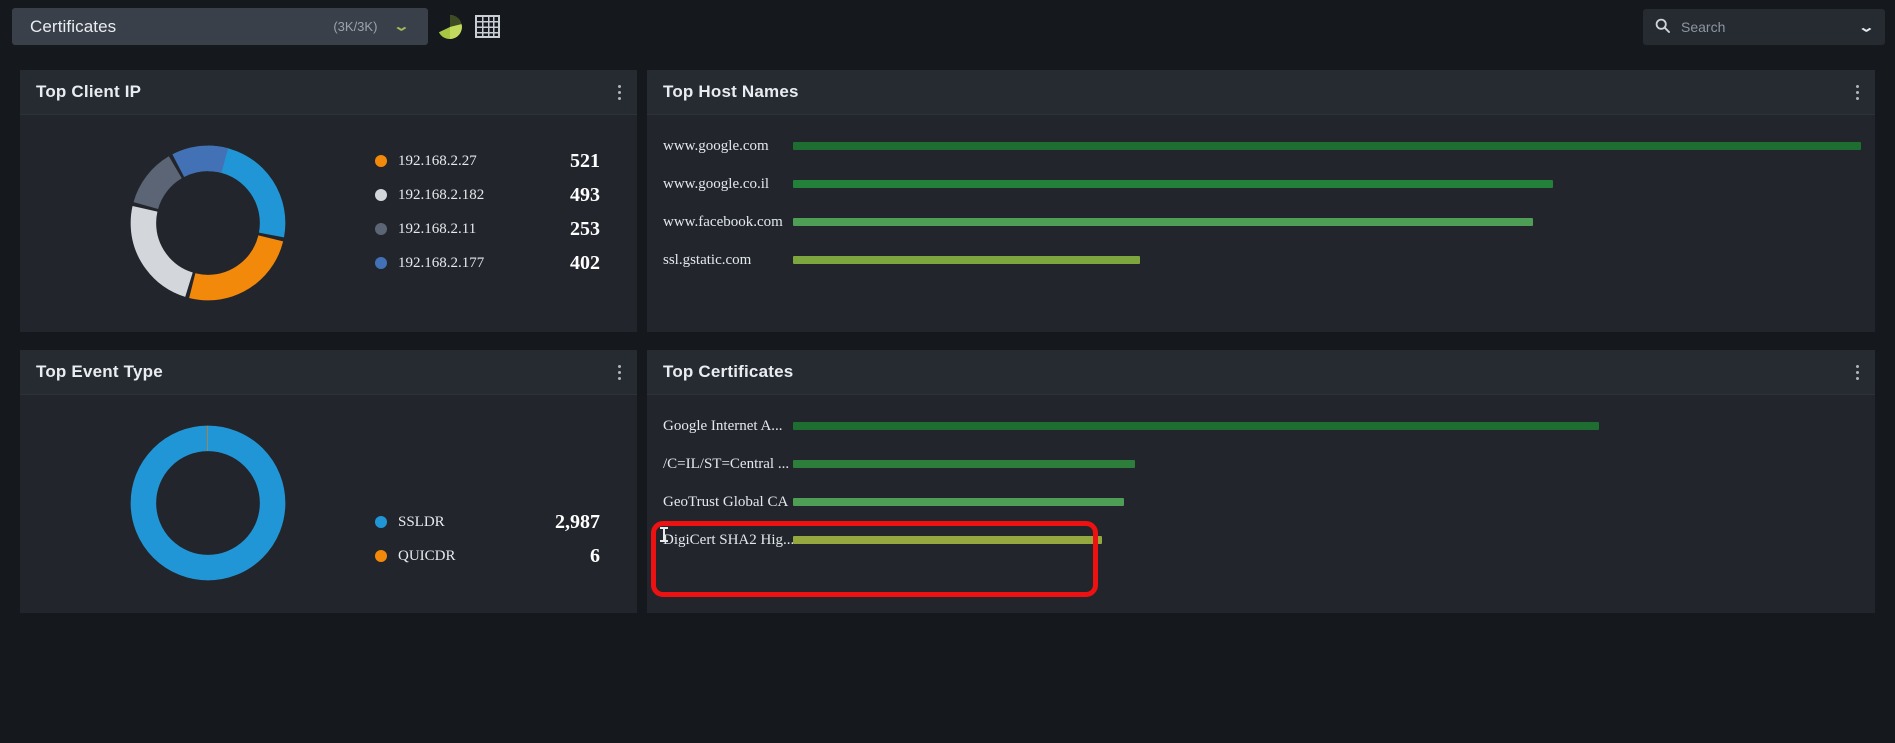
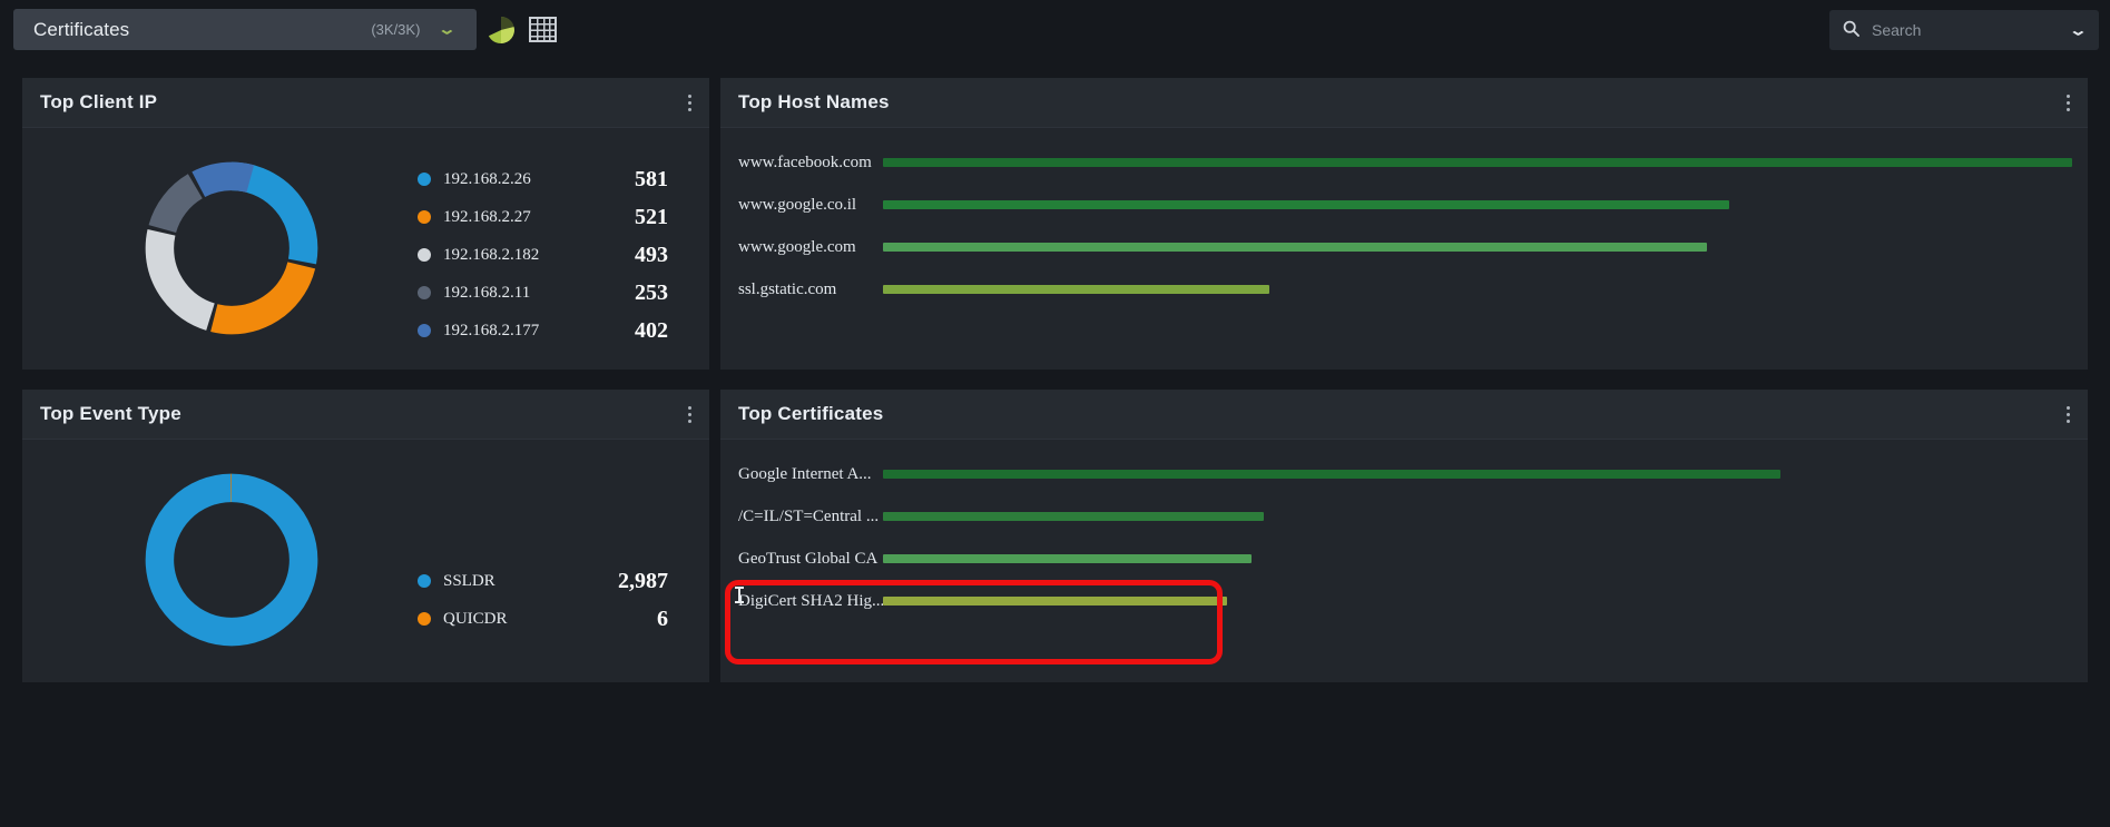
  Certificates
  (3K/3K)
  ⌄
  Search
  ⌄
  Top Client IP
+ 192.168.2.26
+ 581
  192.168.2.27
  521
  192.168.2.182
  493
  192.168.2.11
  253
  192.168.2.177
  402
  Top Host Names
- www.google.com
+ www.facebook.com
  www.google.co.il
- www.facebook.com
+ www.google.com
  ssl.gstatic.com
  Top Event Type
  SSLDR
  2,987
  QUICDR
  6
  Top Certificates
  Google Internet A...
  /C=IL/ST=Central ...
  GeoTrust Global CA
  DigiCert SHA2 Hig..
